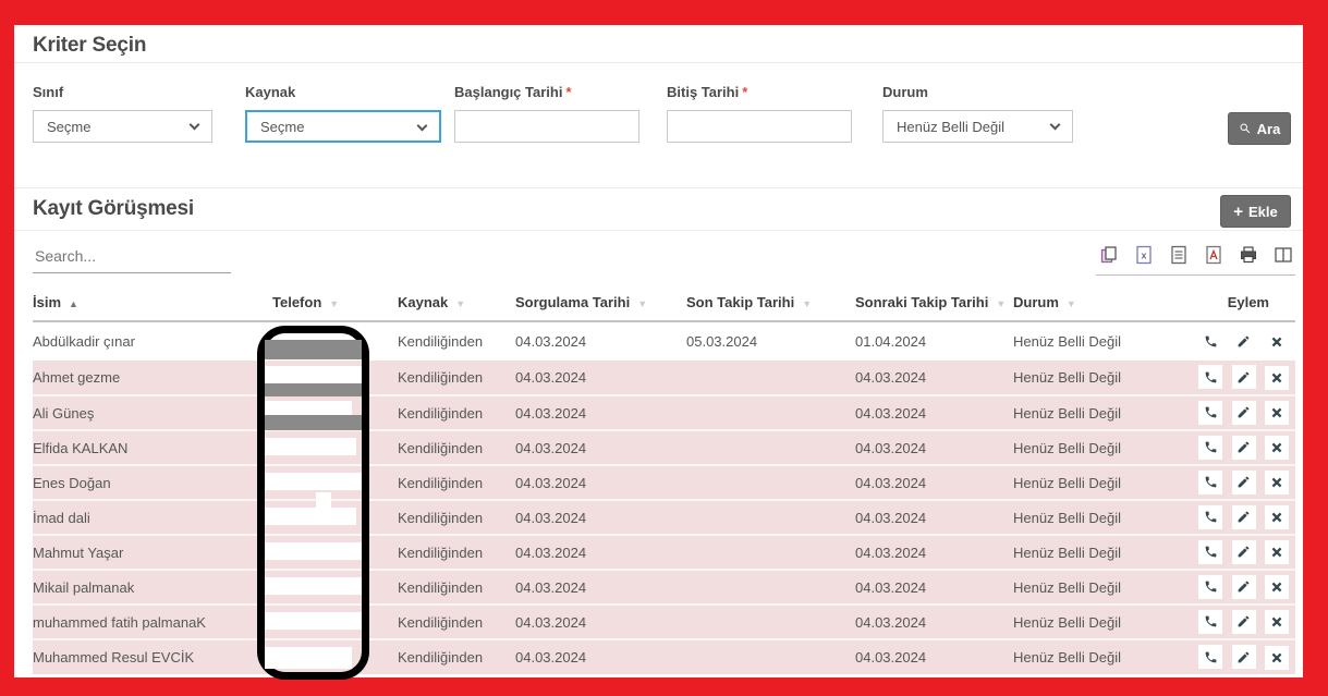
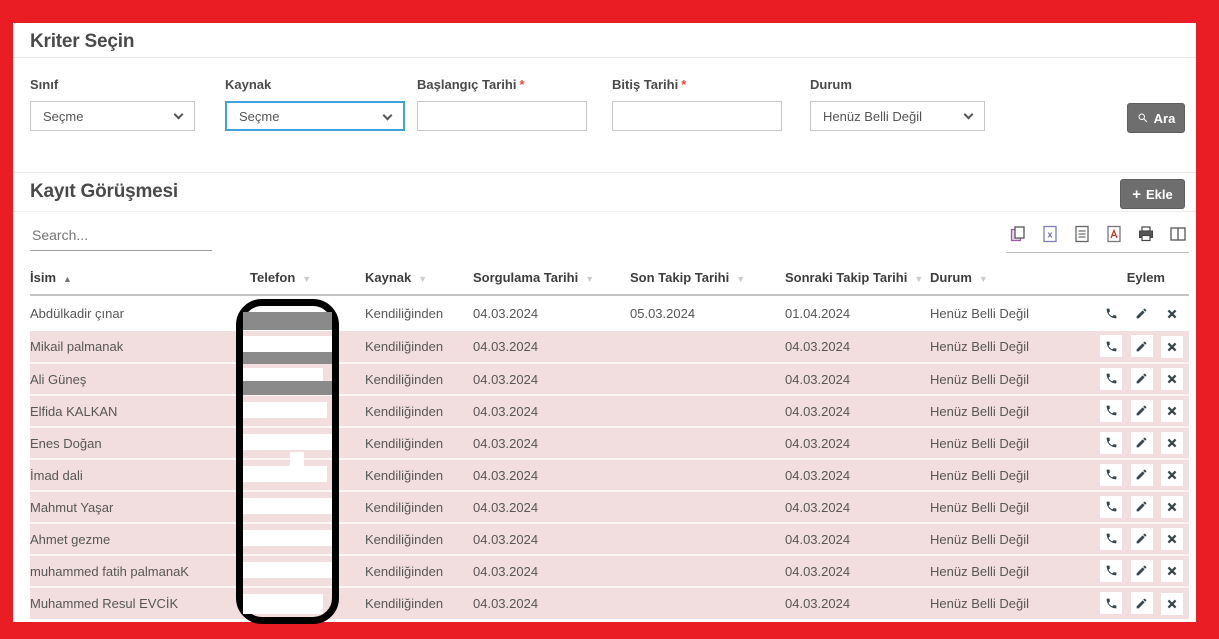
  Kriter Seçin
  Sınıf
  Seçme
  Kaynak
  Seçme
  Başlangıç Tarihi *
  Bitiş Tarihi *
  Durum
  Henüz Belli Değil
  Ara
  Kayıt Görüşmesi
  +
  Ekle
  Search...
  x
  İsim	Telefon	Kaynak	Sorgulama Tarihi	Son Takip Tarihi	Sonraki Takip Tarihi	Durum	Eylem
  Abdülkadir çınar		Kendiliğinden	04.03.2024	05.03.2024	01.04.2024	Henüz Belli Değil
- Ahmet gezme		Kendiliğinden	04.03.2024		04.03.2024	Henüz Belli Değil
+ Mikail palmanak		Kendiliğinden	04.03.2024		04.03.2024	Henüz Belli Değil
  Ali Güneş		Kendiliğinden	04.03.2024		04.03.2024	Henüz Belli Değil
  Elfida KALKAN		Kendiliğinden	04.03.2024		04.03.2024	Henüz Belli Değil
  Enes Doğan		Kendiliğinden	04.03.2024		04.03.2024	Henüz Belli Değil
  İmad dali		Kendiliğinden	04.03.2024		04.03.2024	Henüz Belli Değil
  Mahmut Yaşar		Kendiliğinden	04.03.2024		04.03.2024	Henüz Belli Değil
- Mikail palmanak		Kendiliğinden	04.03.2024		04.03.2024	Henüz Belli Değil
+ Ahmet gezme		Kendiliğinden	04.03.2024		04.03.2024	Henüz Belli Değil
  muhammed fatih palmanaK		Kendiliğinden	04.03.2024		04.03.2024	Henüz Belli Değil
  Muhammed Resul EVCİK		Kendiliğinden	04.03.2024		04.03.2024	Henüz Belli Değil
